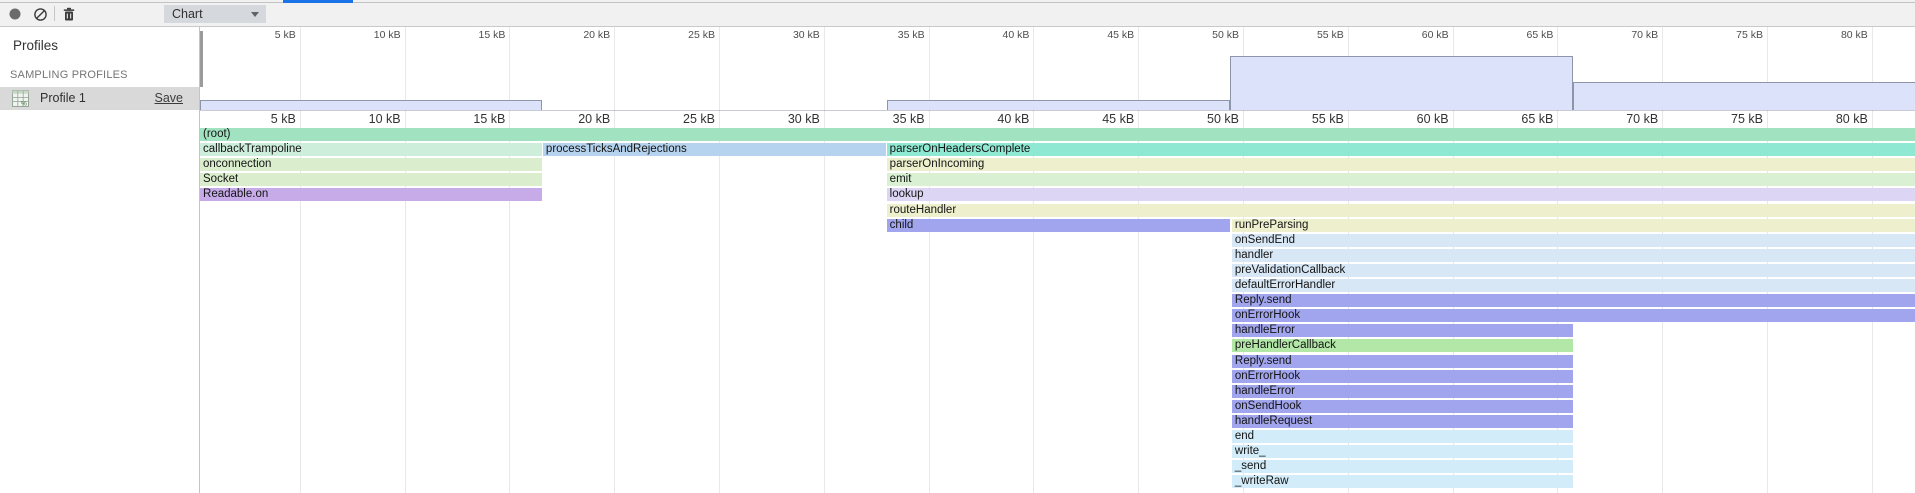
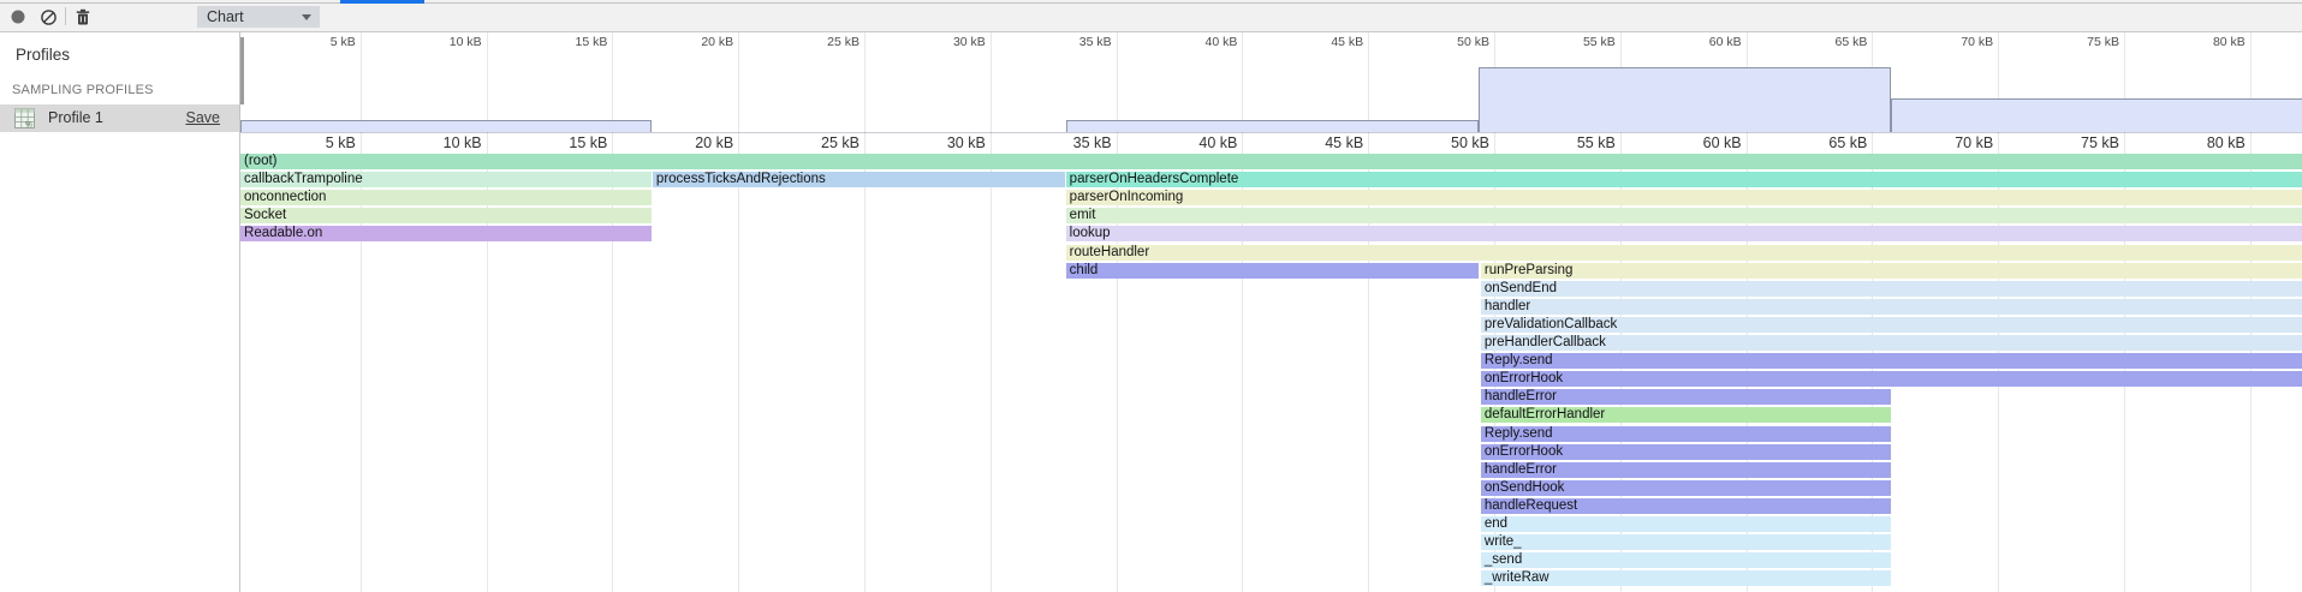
  Chart
  Profiles
  SAMPLING PROFILES
  Profile 1
  Save
  5 kB
  5 kB
  10 kB
  10 kB
  15 kB
  15 kB
  20 kB
  20 kB
  25 kB
  25 kB
  30 kB
  30 kB
  35 kB
  35 kB
  40 kB
  40 kB
  45 kB
  45 kB
  50 kB
  50 kB
  55 kB
  55 kB
  60 kB
  60 kB
  65 kB
  65 kB
  70 kB
  70 kB
  75 kB
  75 kB
  80 kB
  80 kB
  (root)
  callbackTrampoline
  processTicksAndRejections
  parserOnHeadersComplete
  onconnection
  parserOnIncoming
  Socket
  emit
  Readable.on
  lookup
  routeHandler
  child
  runPreParsing
  onSendEnd
  handler
  preValidationCallback
- defaultErrorHandler
+ preHandlerCallback
  Reply.send
  onErrorHook
  handleError
- preHandlerCallback
+ defaultErrorHandler
  Reply.send
  onErrorHook
  handleError
  onSendHook
  handleRequest
  end
  write_
  _send
  _writeRaw
